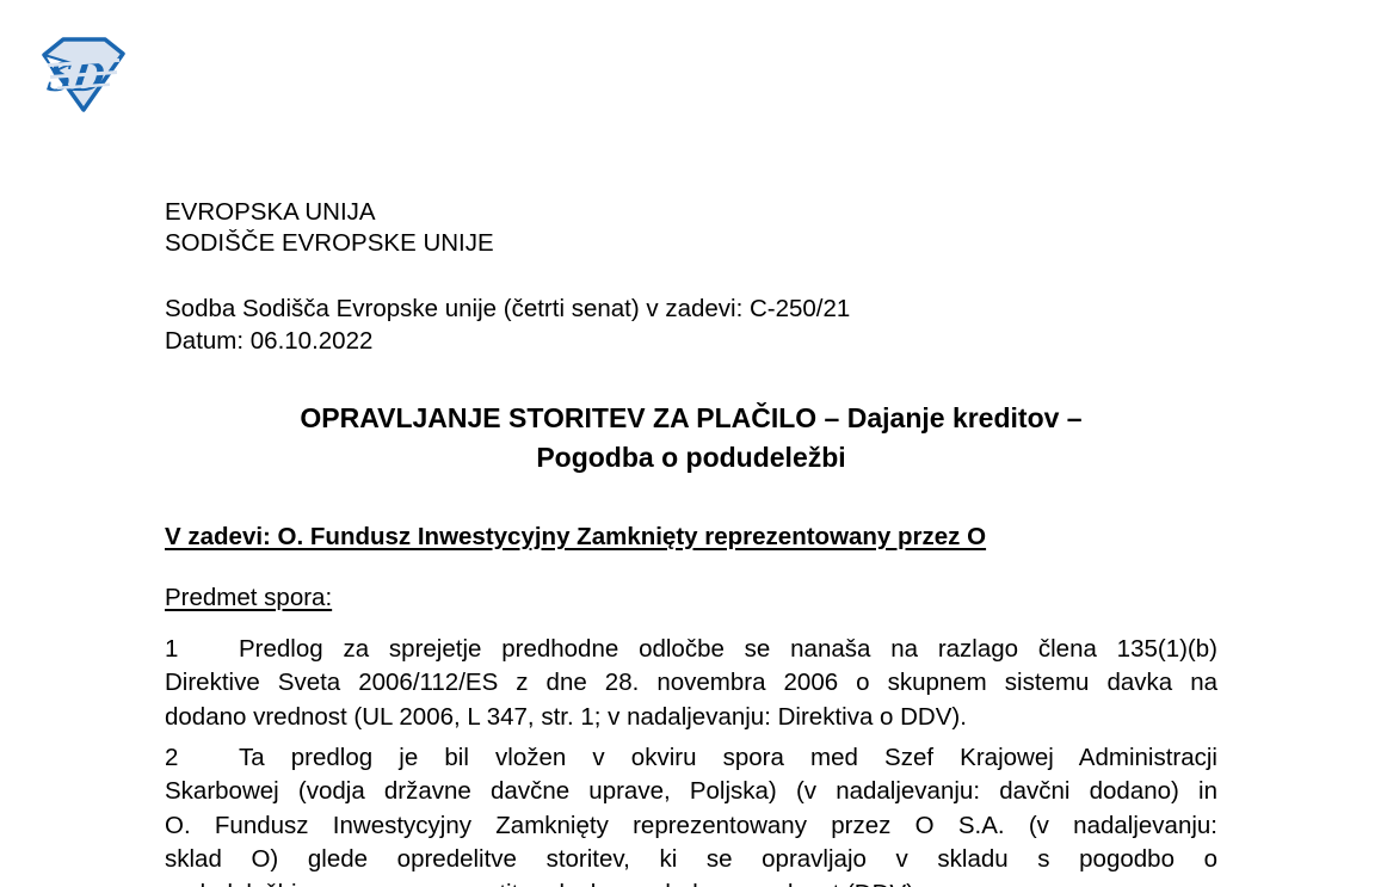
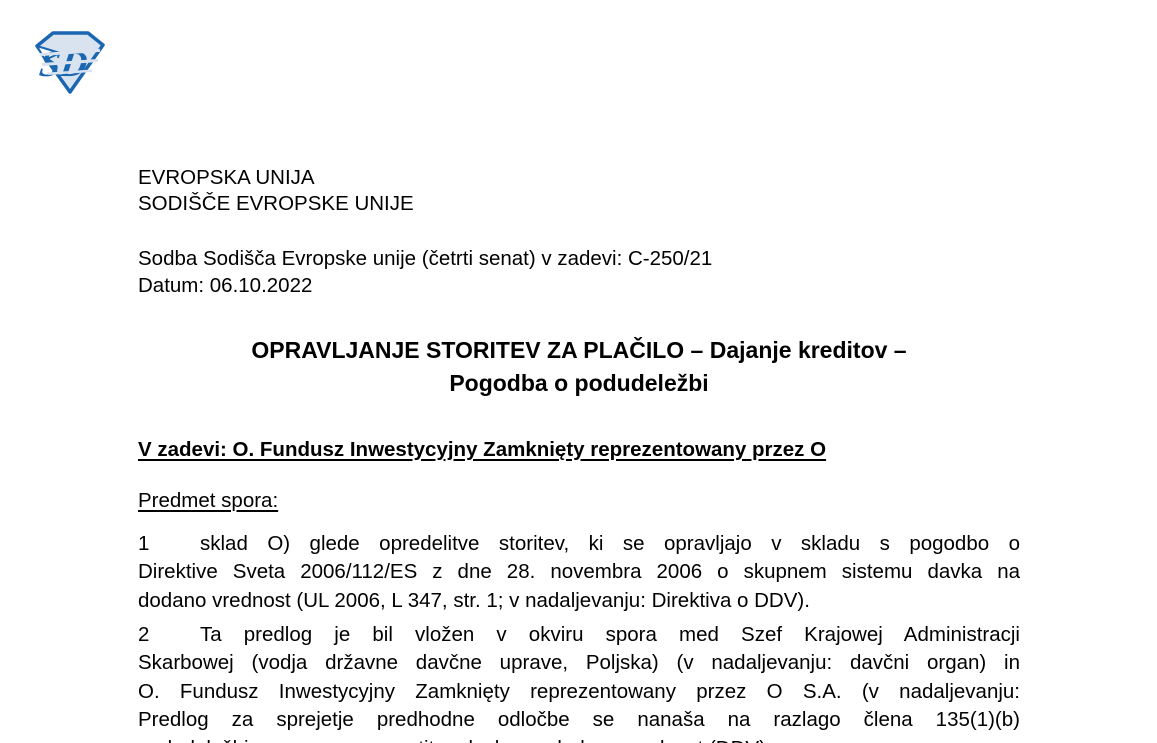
  EVROPSKA UNIJA
  SODIŠČE EVROPSKE UNIJE
  Sodba Sodišča Evropske unije (četrti senat) v zadevi: C-250/21
  Datum: 06.10.2022
  OPRAVLJANJE STORITEV ZA PLAČILO – Dajanje kreditov –
  Pogodba o podudeležbi
  V zadevi: O. Fundusz Inwestycyjny Zamknięty reprezentowany przez O
  Predmet spora:
- 1 Predlog za sprejetje predhodne odločbe se nanaša na razlago člena 135(1)(b)
+ 1 sklad O) glede opredelitve storitev, ki se opravljajo v skladu s pogodbo o
  Direktive Sveta 2006/112/ES z dne 28. novembra 2006 o skupnem sistemu davka na
  dodano vrednost (UL 2006, L 347, str. 1; v nadaljevanju: Direktiva o DDV).
  2 Ta predlog je bil vložen v okviru spora med Szef Krajowej Administracji
- Skarbowej (vodja državne davčne uprave, Poljska) (v nadaljevanju: davčni dodano) in
+ Skarbowej (vodja državne davčne uprave, Poljska) (v nadaljevanju: davčni organ) in
  O. Fundusz Inwestycyjny Zamknięty reprezentowany przez O S.A. (v nadaljevanju:
- sklad O) glede opredelitve storitev, ki se opravljajo v skladu s pogodbo o
+ Predlog za sprejetje predhodne odločbe se nanaša na razlago člena 135(1)(b)
